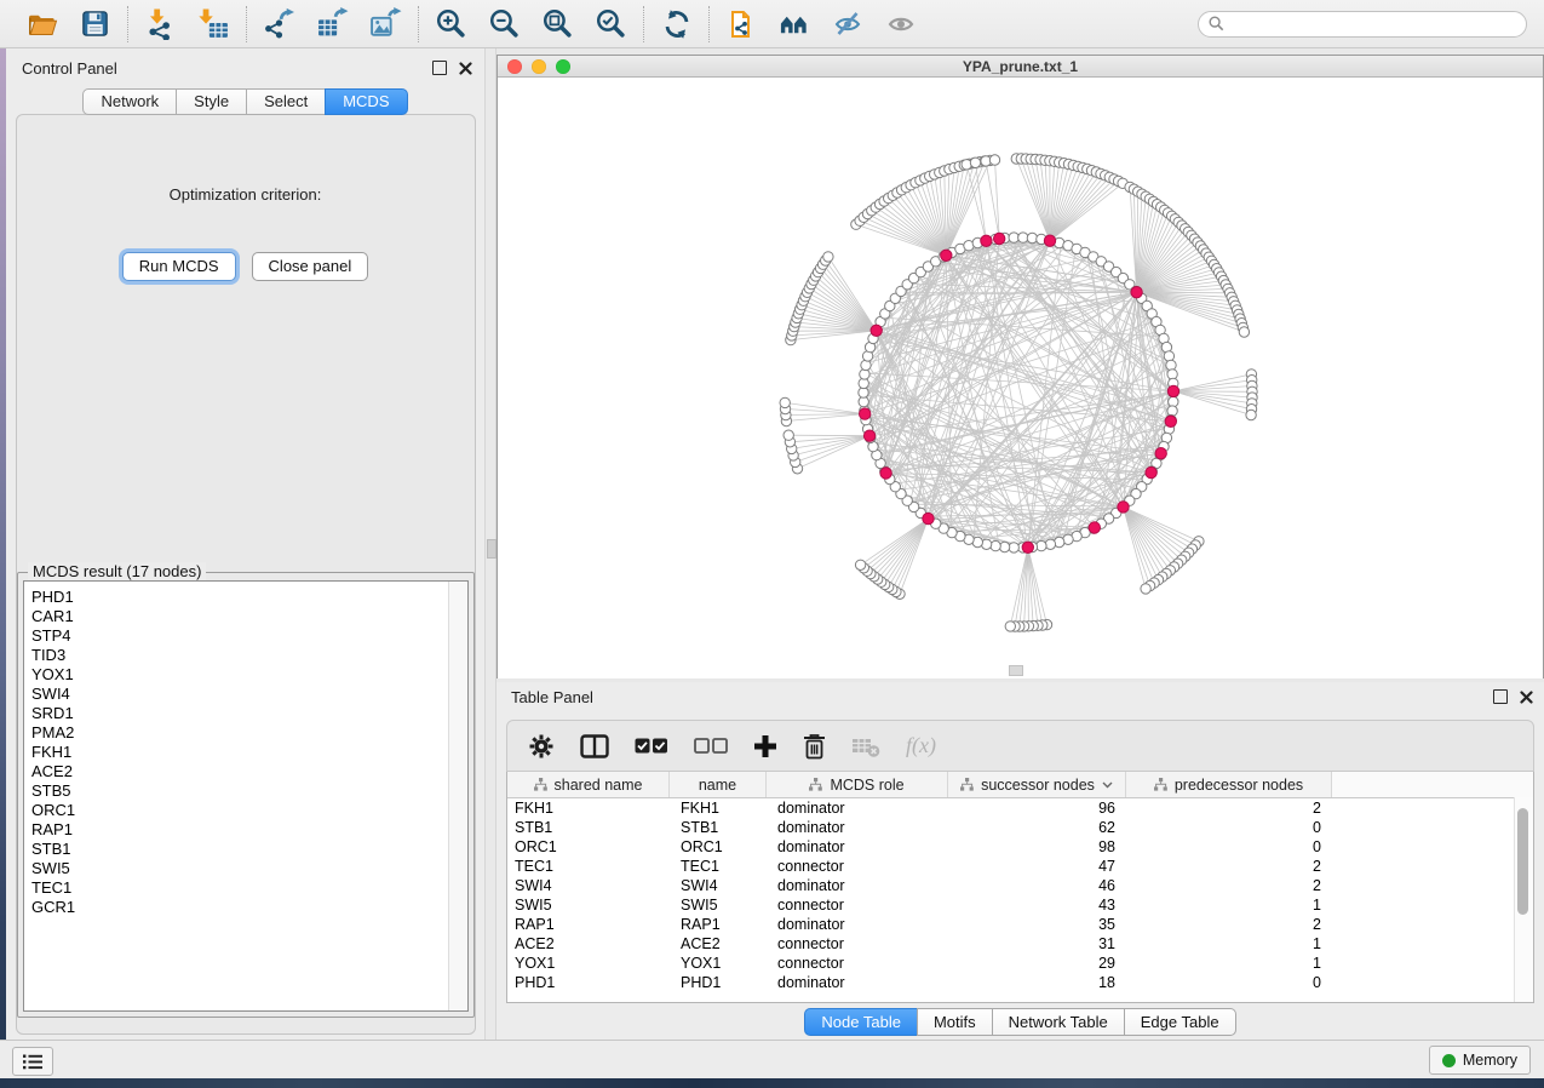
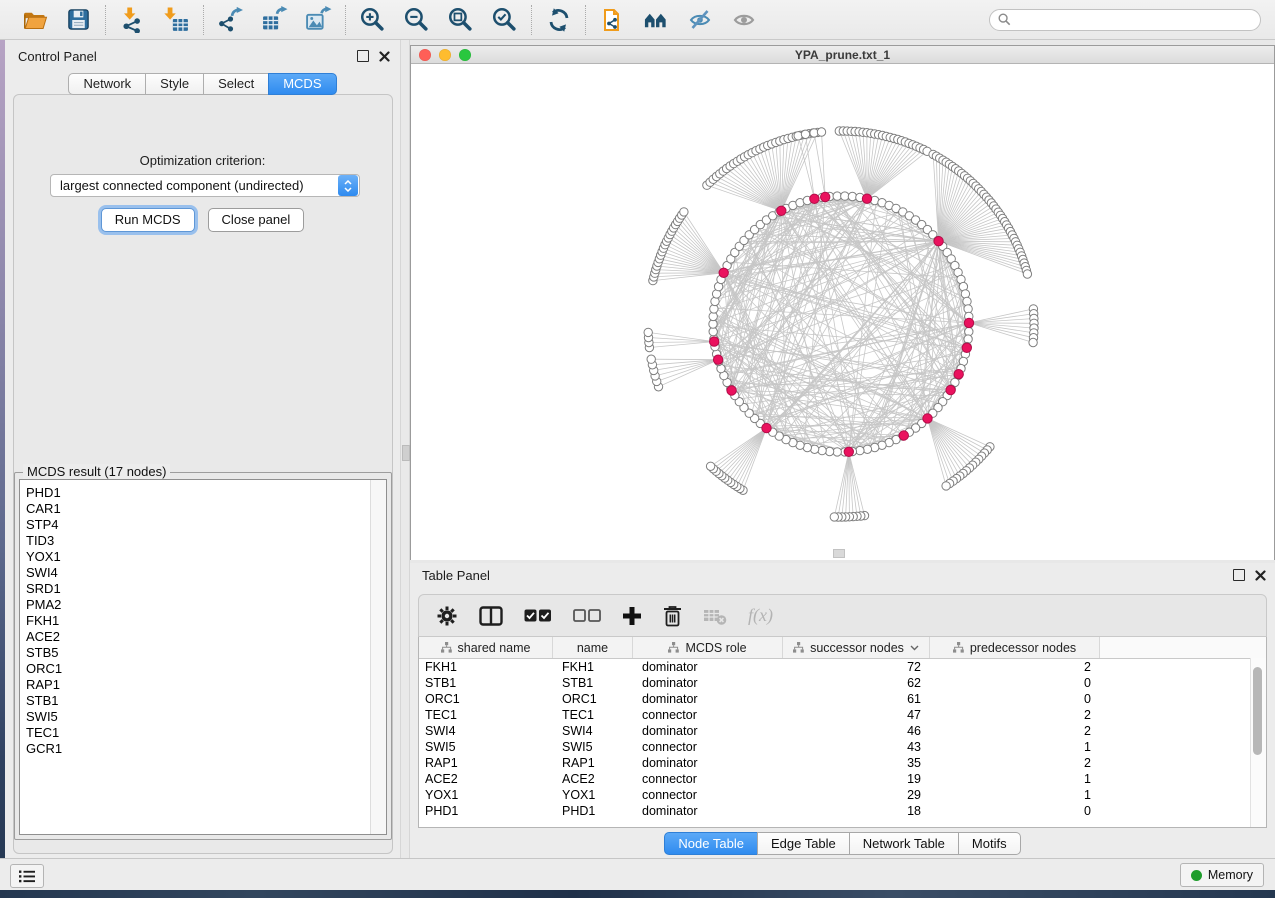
  Control Panel
  Network
  Style
  Select
  MCDS
  Optimization criterion:
+ largest connected component (undirected)
  Run MCDS
  Close panel
  MCDS result (17 nodes)
  PHD1
  CAR1
  STP4
  TID3
  YOX1
  SWI4
  SRD1
  PMA2
  FKH1
  ACE2
  STB5
  ORC1
  RAP1
  STB1
  SWI5
  TEC1
  GCR1
  YPA_prune.txt_1
  Table Panel
  f(x)
  shared name
  name
  MCDS role
  successor nodes
  predecessor nodes
  FKH1
  FKH1
  dominator
- 96
+ 72
  2
  STB1
  STB1
  dominator
  62
  0
  ORC1
  ORC1
  dominator
- 98
+ 61
  0
  TEC1
  TEC1
  connector
  47
  2
  SWI4
  SWI4
  dominator
  46
  2
  SWI5
  SWI5
  connector
  43
  1
  RAP1
  RAP1
  dominator
  35
  2
  ACE2
  ACE2
  connector
- 31
+ 19
  1
  YOX1
  YOX1
  connector
  29
  1
  PHD1
  PHD1
  dominator
  18
  0
  Node Table
- Motifs
+ Edge Table
  Network Table
- Edge Table
+ Motifs
  Memory
